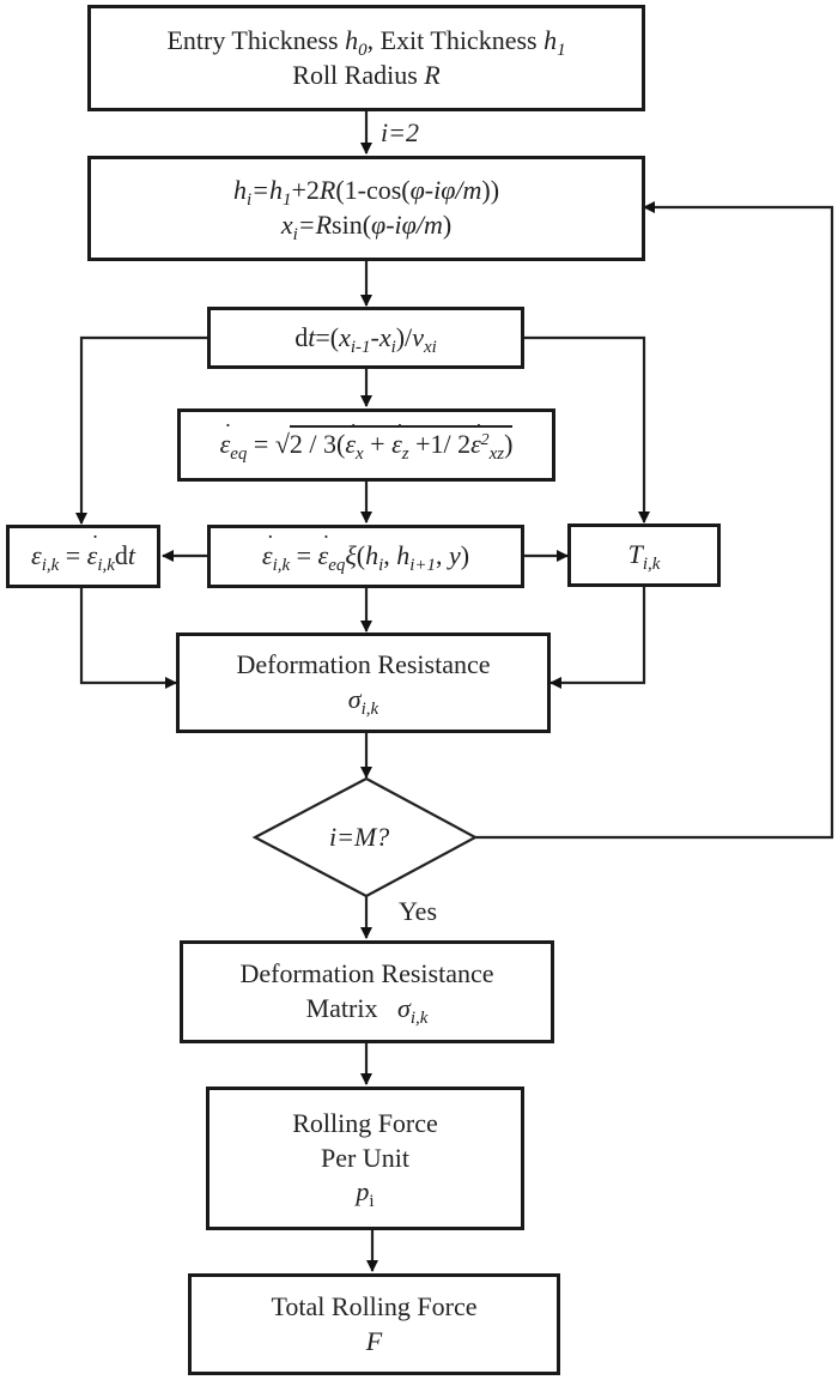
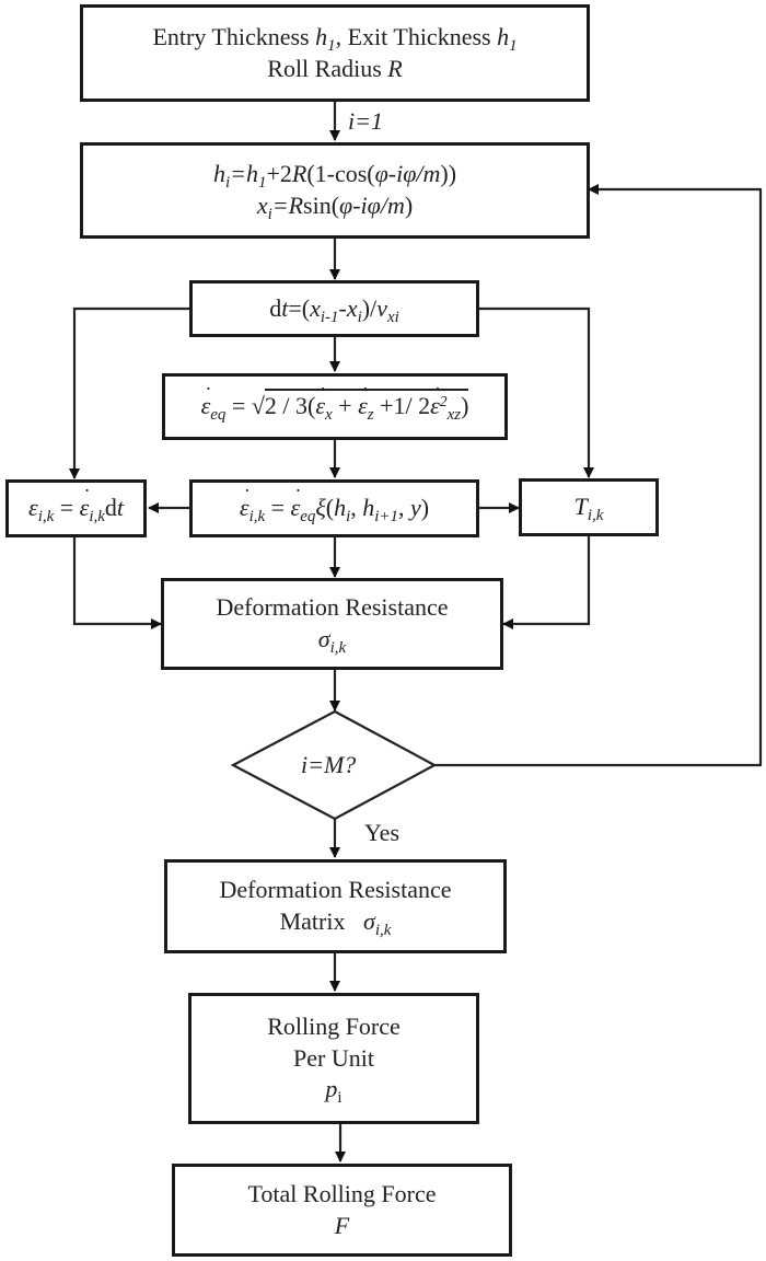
- Entry Thickness h0, Exit Thickness h1
+ Entry Thickness h1, Exit Thickness h1
  Roll Radius R
- i=2
+ i=1
  hi=h1+2R(1-cos(φ-iφ/m))
  xi=Rsin(φ-iφ/m)
  dt=(xi-1-xi)/vxi
  εeq = √2 / 3(εx + εz +1/ 2ε2xz)
  εi,k = εeqξ(hi, hi+1, y)
  εi,k = εi,kdt
  Ti,k
  Deformation Resistance
  σi,k
  i=M?
  Yes
  Deformation Resistance
  Matrix σi,k
  Rolling Force
  Per Unit
  pi
  Total Rolling Force
  F
